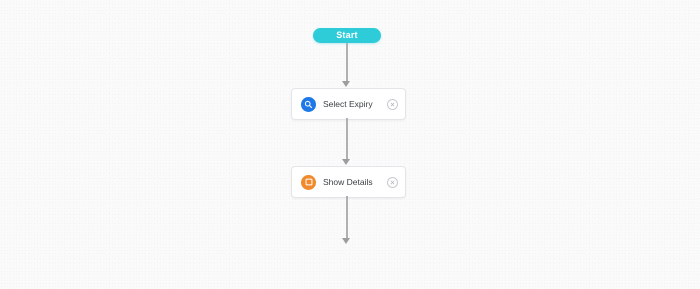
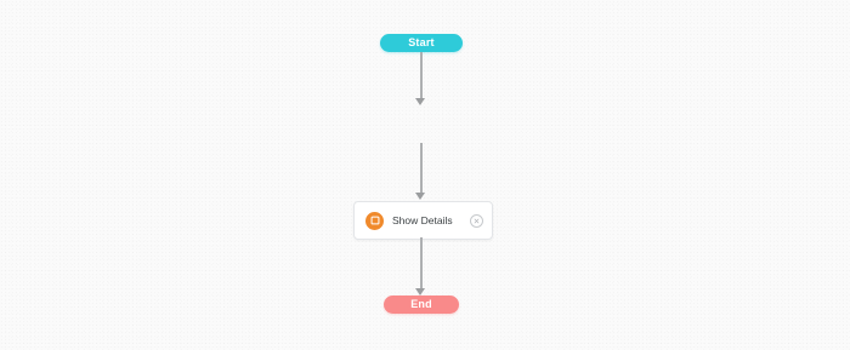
  Start
- Select Expiry
  Show Details
+ End
